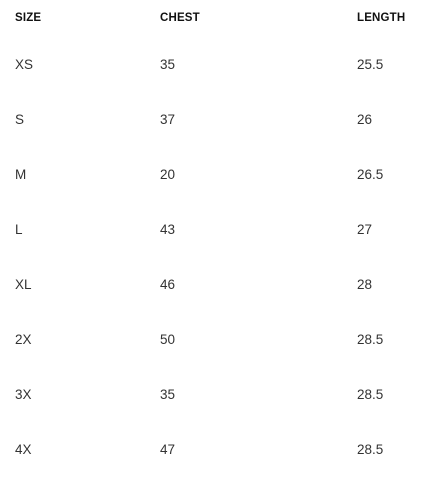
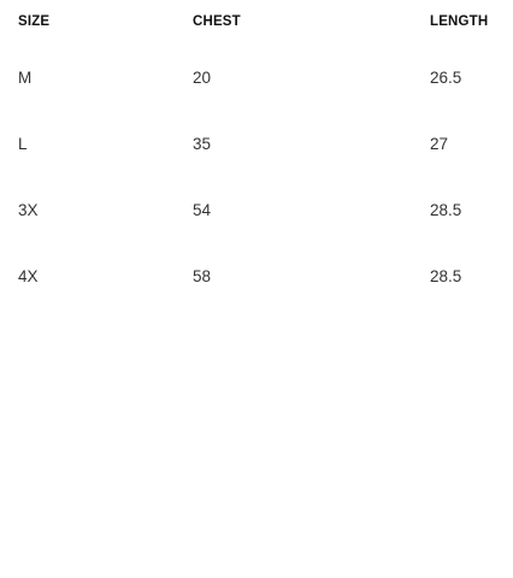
  SIZE	CHEST	LENGTH
- XS	35	25.5
- S	37	26
  M	20	26.5
- L	43	27
+ L	35	27
- XL	46	28
- 2X	50	28.5
- 3X	35	28.5
+ 3X	54	28.5
- 4X	47	28.5
+ 4X	58	28.5
